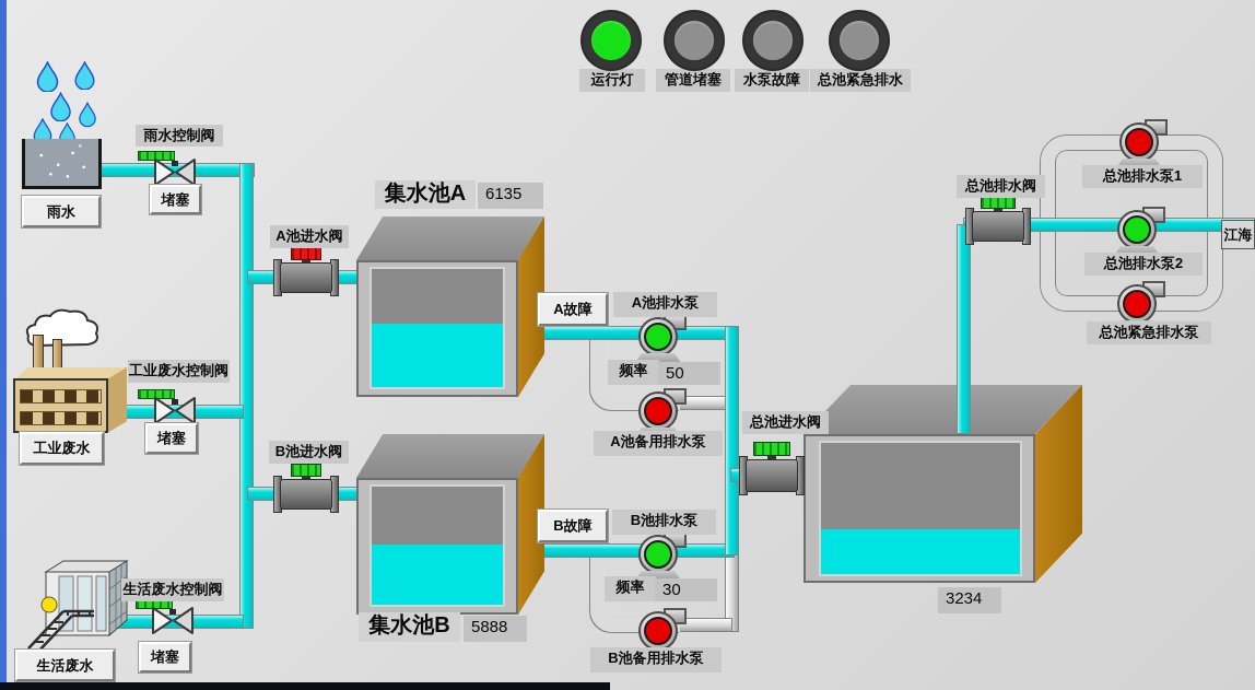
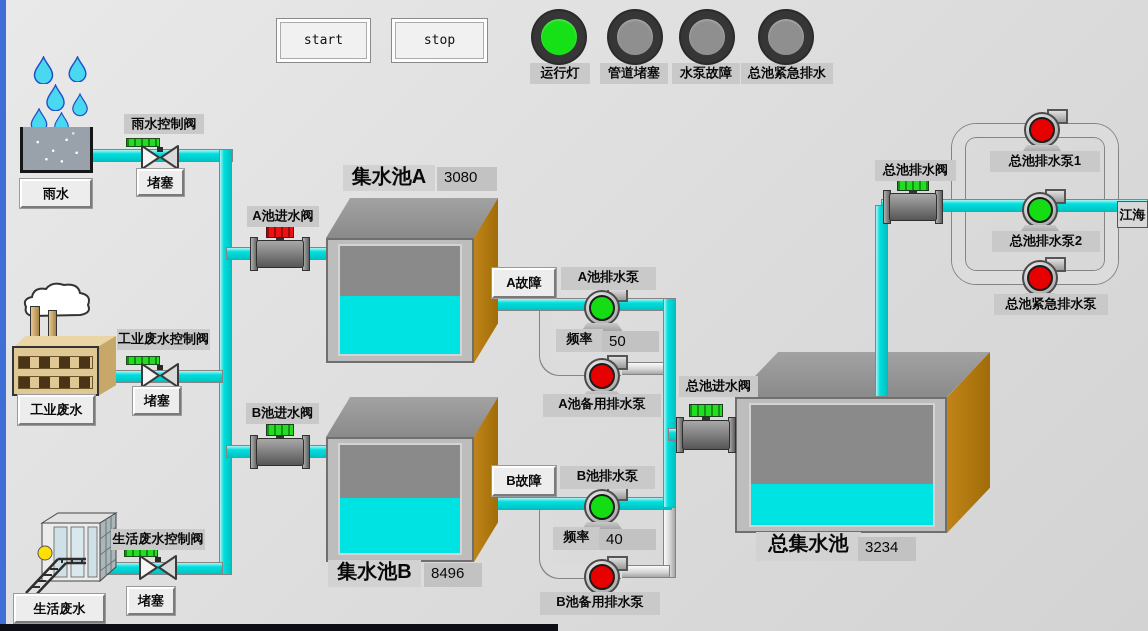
+ start
+ stop
  运行灯
  管道堵塞
  水泵故障
  总池紧急排水
  雨水控制阀
  堵塞
  雨水
  工业废水控制阀
  堵塞
  工业废水
  生活废水控制阀
  堵塞
  生活废水
  A池进水阀
  集水池A
- 6135
+ 3080
  B池进水阀
  集水池B
- 5888
+ 8496
  总池进水阀
+ 总集水池
  3234
  总池排水阀
  A故障
  A池排水泵
  频率
  50
  A池备用排水泵
  B故障
  B池排水泵
  频率
- 30
+ 40
  B池备用排水泵
  总池排水泵1
  总池排水泵2
  总池紧急排水泵
  江海
